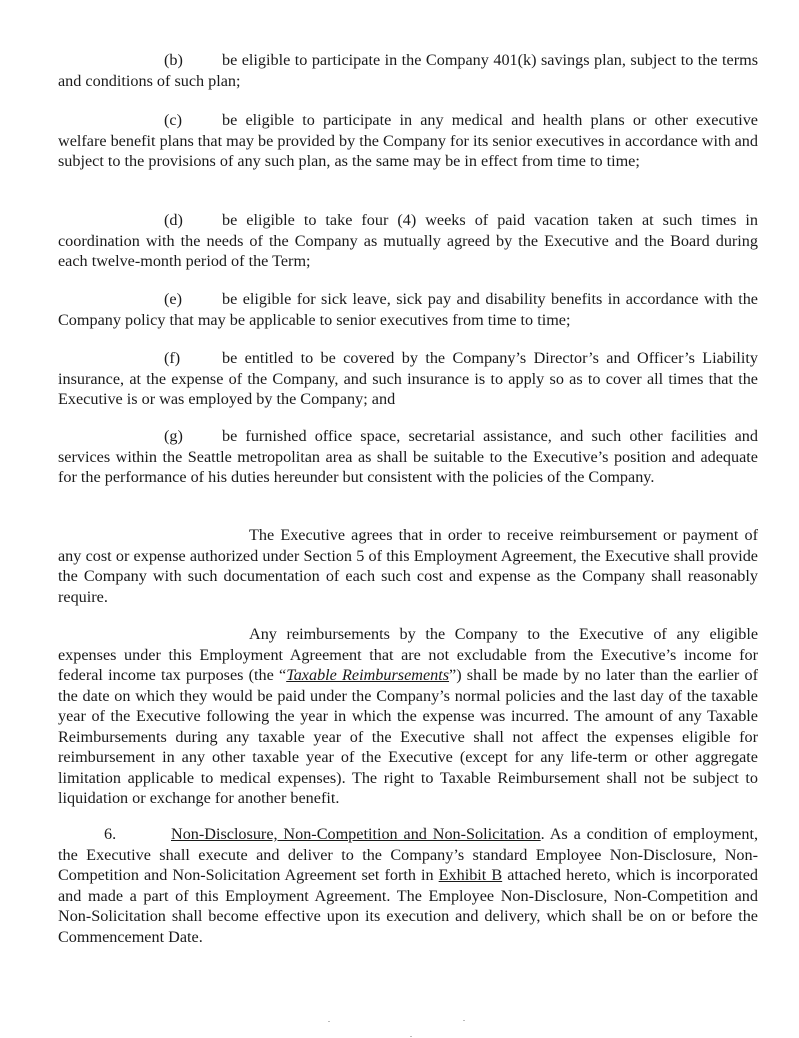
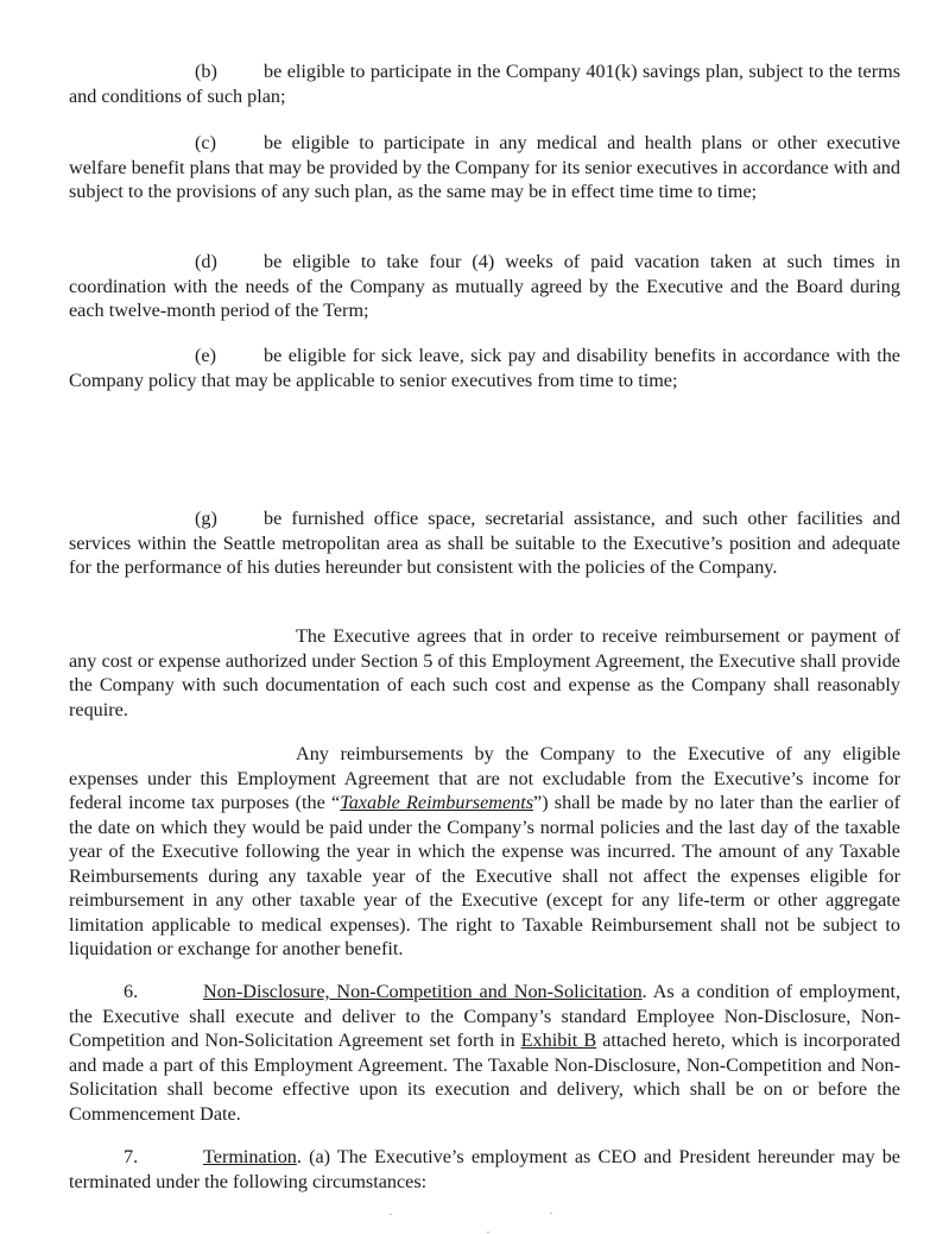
  (b) be eligible to participate in the Company 401(k) savings plan, subject to the terms and conditions of such plan;
- (c) be eligible to participate in any medical and health plans or other executive welfare benefit plans that may be provided by the Company for its senior executives in accordance with and subject to the provisions of any such plan, as the same may be in effect from time to time;
+ (c) be eligible to participate in any medical and health plans or other executive welfare benefit plans that may be provided by the Company for its senior executives in accordance with and subject to the provisions of any such plan, as the same may be in effect time time to time;
  (d) be eligible to take four (4) weeks of paid vacation taken at such times in coordination with the needs of the Company as mutually agreed by the Executive and the Board during each twelve-month period of the Term;
  (e) be eligible for sick leave, sick pay and disability benefits in accordance with the Company policy that may be applicable to senior executives from time to time;
- (f) be entitled to be covered by the Company’s Director’s and Officer’s Liability insurance, at the expense of the Company, and such insurance is to apply so as to cover all times that the Executive is or was employed by the Company; and
  (g) be furnished office space, secretarial assistance, and such other facilities and services within the Seattle metropolitan area as shall be suitable to the Executive’s position and adequate for the performance of his duties hereunder but consistent with the policies of the Company.
  The Executive agrees that in order to receive reimbursement or payment of any cost or expense authorized under Section 5 of this Employment Agreement, the Executive shall provide the Company with such documentation of each such cost and expense as the Company shall reasonably require.
  Any reimbursements by the Company to the Executive of any eligible expenses under this Employment Agreement that are not excludable from the Executive’s income for federal income tax purposes (the “Taxable Reimbursements”) shall be made by no later than the earlier of the date on which they would be paid under the Company’s normal policies and the last day of the taxable year of the Executive following the year in which the expense was incurred. The amount of any Taxable Reimbursements during any taxable year of the Executive shall not affect the expenses eligible for reimbursement in any other taxable year of the Executive (except for any life-term or other aggregate limitation applicable to medical expenses). The right to Taxable Reimbursement shall not be subject to liquidation or exchange for another benefit.
- 6. Non-Disclosure, Non-Competition and Non-Solicitation. As a condition of employment, the Executive shall execute and deliver to the Company’s standard Employee Non-Disclosure, Non-Competition and Non-Solicitation Agreement set forth in Exhibit B attached hereto, which is incorporated and made a part of this Employment Agreement. The Employee Non-Disclosure, Non-Competition and Non-Solicitation shall become effective upon its execution and delivery, which shall be on or before the Commencement Date.
+ 6. Non-Disclosure, Non-Competition and Non-Solicitation. As a condition of employment, the Executive shall execute and deliver to the Company’s standard Employee Non-Disclosure, Non-Competition and Non-Solicitation Agreement set forth in Exhibit B attached hereto, which is incorporated and made a part of this Employment Agreement. The Taxable Non-Disclosure, Non-Competition and Non-Solicitation shall become effective upon its execution and delivery, which shall be on or before the Commencement Date.
+ 7. Termination. (a) The Executive’s employment as CEO and President hereunder may be terminated under the following circumstances:
